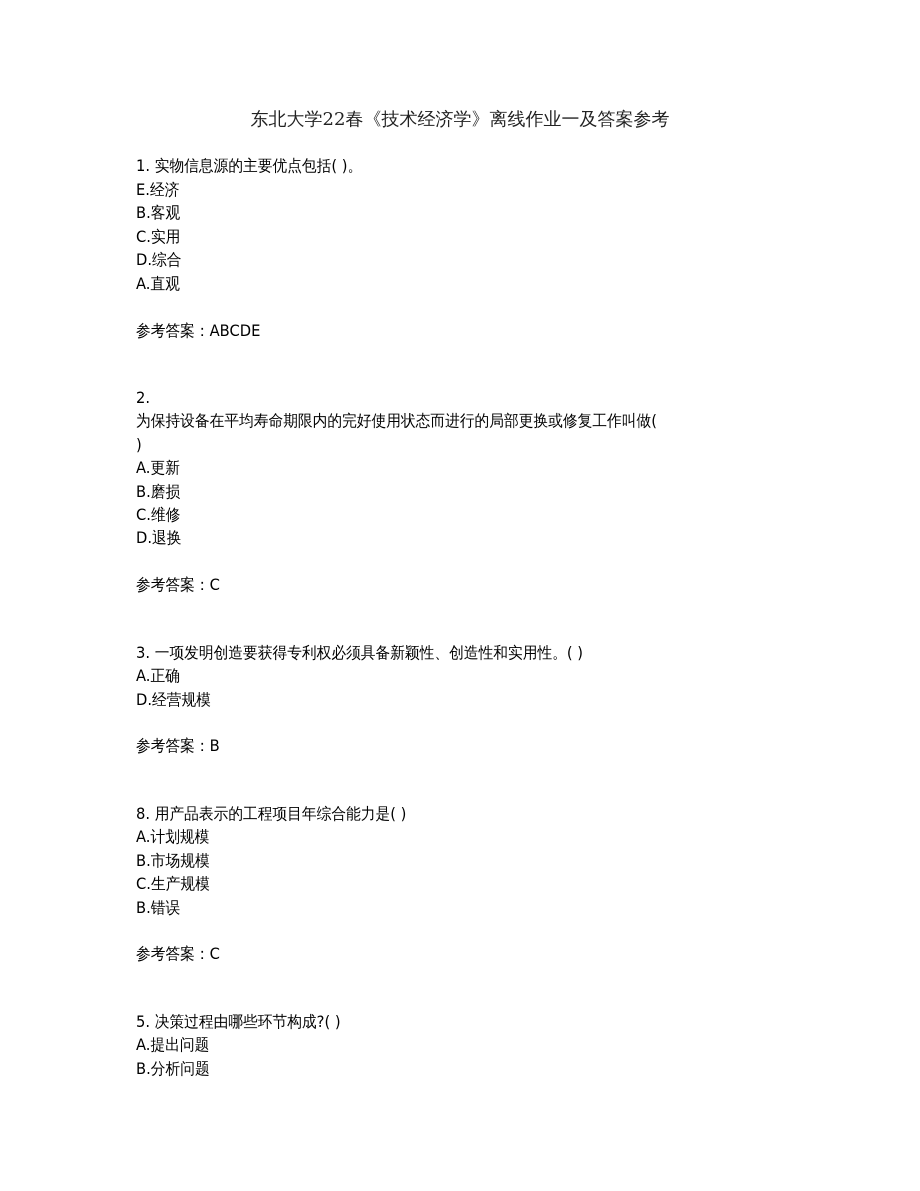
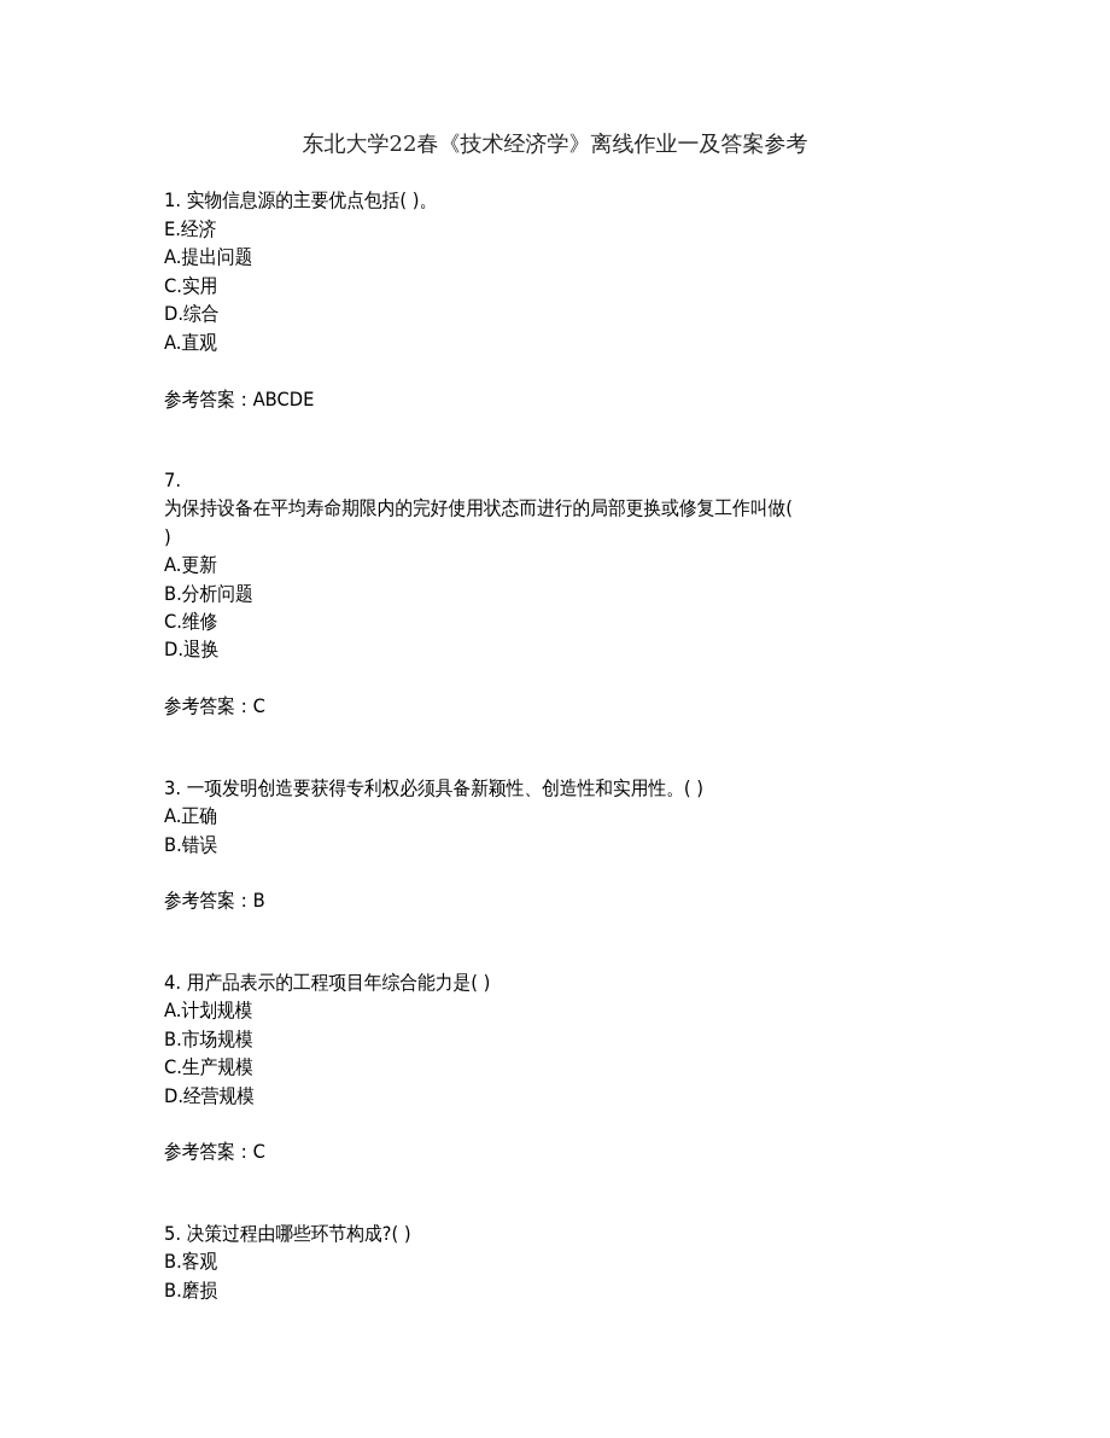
  东北大学22春《技术经济学》离线作业一及答案参考
  1. 实物信息源的主要优点包括( )。
  E.经济
- B.客观
+ A.提出问题
  C.实用
  D.综合
  A.直观
  参考答案：ABCDE
- 2.
+ 7.
  为保持设备在平均寿命期限内的完好使用状态而进行的局部更换或修复工作叫做(
  )
  A.更新
- B.磨损
+ B.分析问题
  C.维修
  D.退换
  参考答案：C
  3. 一项发明创造要获得专利权必须具备新颖性、创造性和实用性。( )
  A.正确
- D.经营规模
+ B.错误
  参考答案：B
- 8. 用产品表示的工程项目年综合能力是( )
+ 4. 用产品表示的工程项目年综合能力是( )
  A.计划规模
  B.市场规模
  C.生产规模
- B.错误
+ D.经营规模
  参考答案：C
  5. 决策过程由哪些环节构成?( )
- A.提出问题
+ B.客观
- B.分析问题
+ B.磨损
